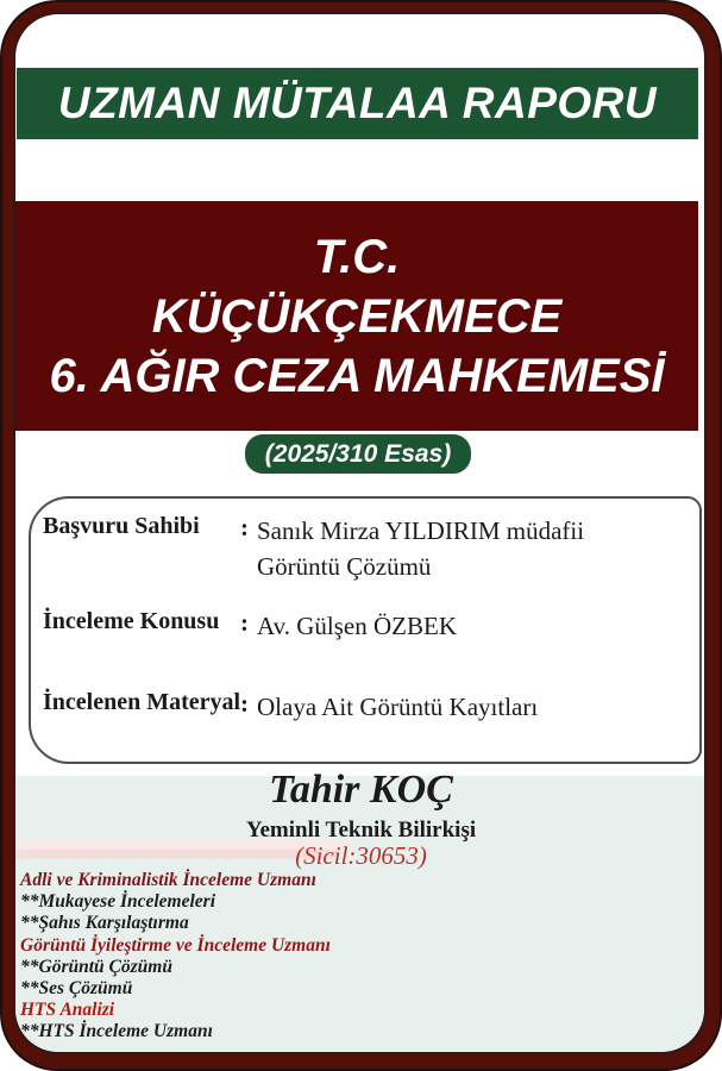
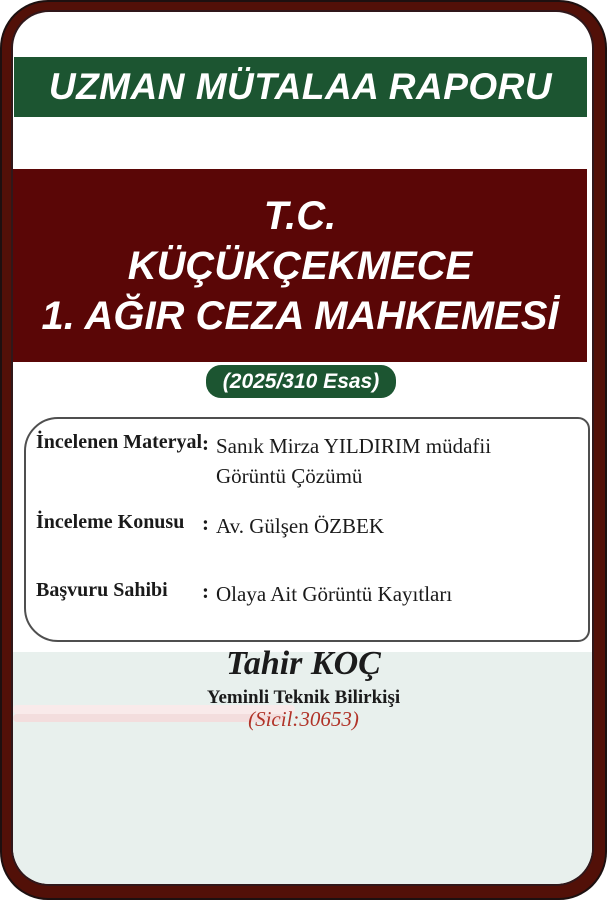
  UZMAN MÜTALAA RAPORU
  T.C.
  KÜÇÜKÇEKMECE
- 6. AĞIR CEZA MAHKEMESİ
+ 1. AĞIR CEZA MAHKEMESİ
  (2025/310 Esas)
- Başvuru Sahibi
+ İncelenen Materyal
  :
  Sanık Mirza YILDIRIM müdafii
  Görüntü Çözümü
  İnceleme Konusu
  :
  Av. Gülşen ÖZBEK
- İncelenen Materyal
+ Başvuru Sahibi
  :
  Olaya Ait Görüntü Kayıtları
  Tahir KOÇ
  Yeminli Teknik Bilirkişi
  (Sicil:30653)
- Adli ve Kriminalistik İnceleme Uzmanı
- **Mukayese İncelemeleri
- **Şahıs Karşılaştırma
- Görüntü İyileştirme ve İnceleme Uzmanı
- **Görüntü Çözümü
- **Ses Çözümü
- HTS Analizi
- **HTS İnceleme Uzmanı
